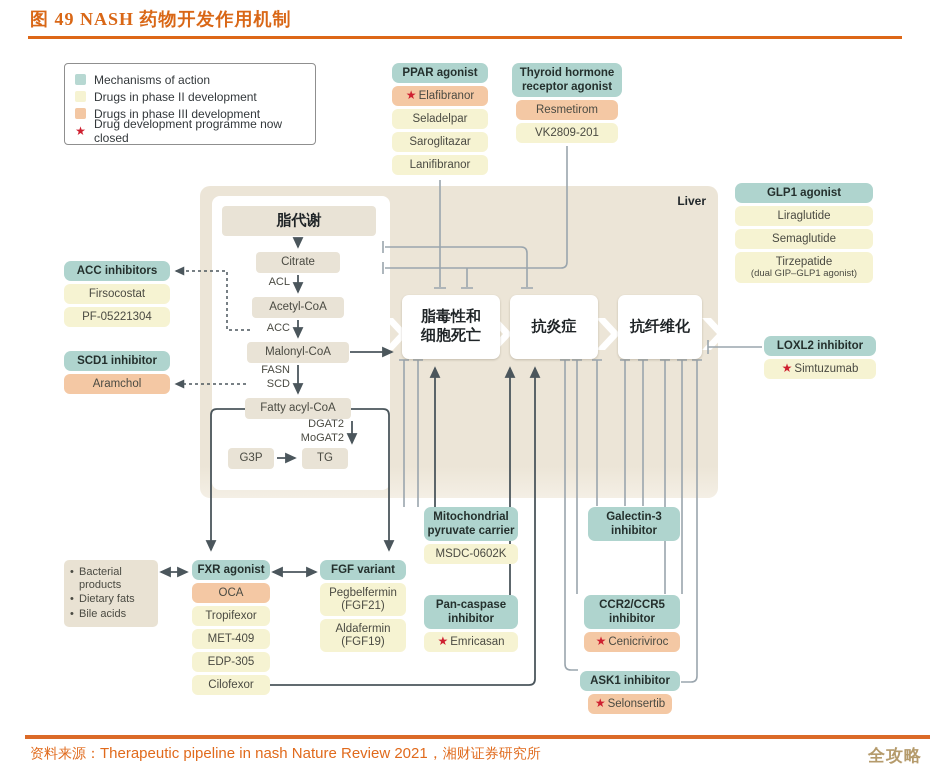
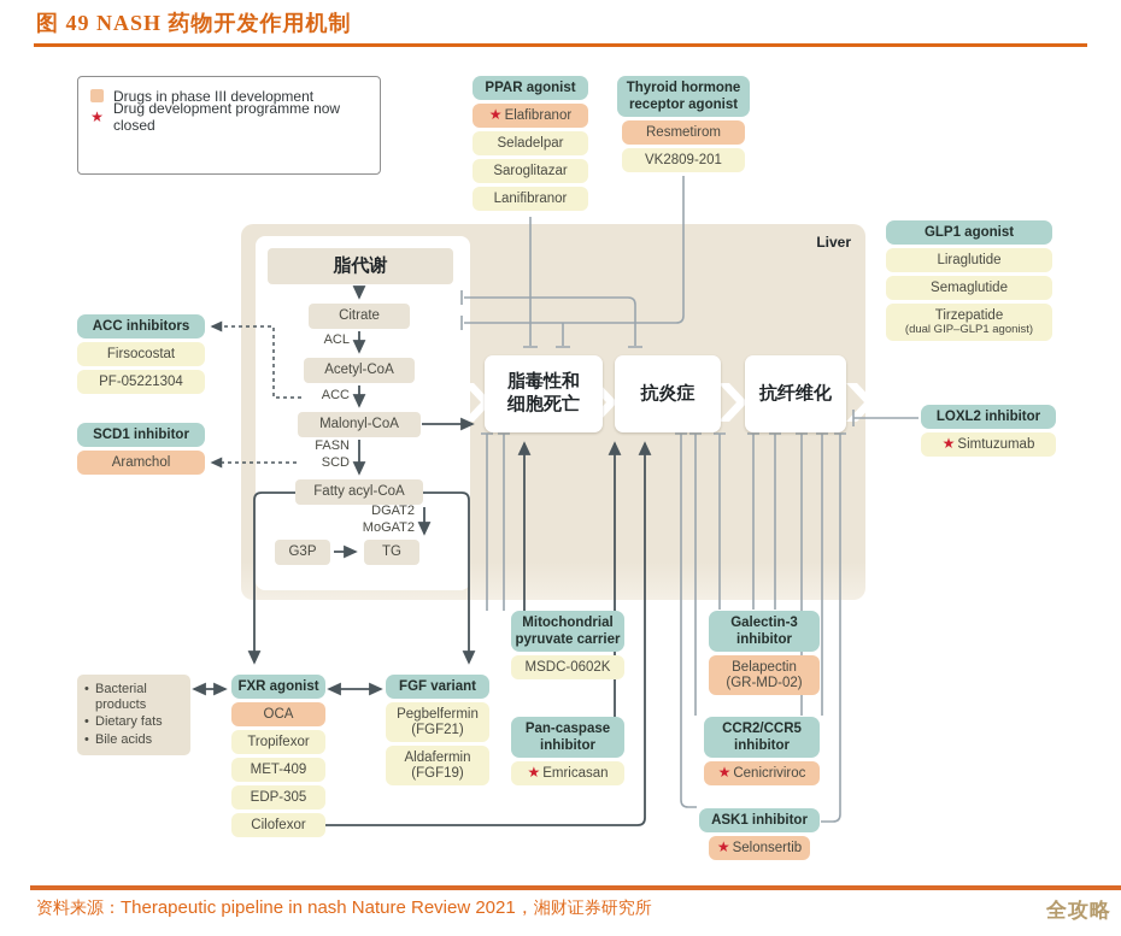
  图 49 NASH 药物开发作用机制
- Mechanisms of action
- Drugs in phase II development
  Drugs in phase III development
  ★
  Drug development programme now closed
  Liver
  脂代谢
  Citrate
  Acetyl-CoA
  Malonyl-CoA
  Fatty acyl-CoA
  G3P
  TG
  ACL
  ACC
  FASN
  SCD
  DGAT2
  MoGAT2
  脂毒性和
  细胞死亡
  抗炎症
  抗纤维化
  PPAR agonist
  ★ Elafibranor
  Seladelpar
  Saroglitazar
  Lanifibranor
  Thyroid hormone receptor agonist
  Resmetirom
  VK2809-201
  GLP1 agonist
  Liraglutide
  Semaglutide
  Tirzepatide
  (dual GIP–GLP1 agonist)
  ACC inhibitors
  Firsocostat
  PF-05221304
  SCD1 inhibitor
  Aramchol
  LOXL2 inhibitor
  ★ Simtuzumab
  Mitochondrial pyruvate carrier
  MSDC-0602K
  Pan-caspase inhibitor
  ★ Emricasan
  Galectin-3 inhibitor
+ Belapectin
+ (GR-MD-02)
  CCR2/CCR5 inhibitor
  ★ Cenicriviroc
  ASK1 inhibitor
  ★ Selonsertib
  FXR agonist
  OCA
  Tropifexor
  MET-409
  EDP-305
  Cilofexor
  FGF variant
  Pegbelfermin
  (FGF21)
  Aldafermin
  (FGF19)
  •
  Bacterial products
  •
  Dietary fats
  •
  Bile acids
  资料来源：Therapeutic pipeline in nash Nature Review 2021，湘财证券研究所
  全攻略
